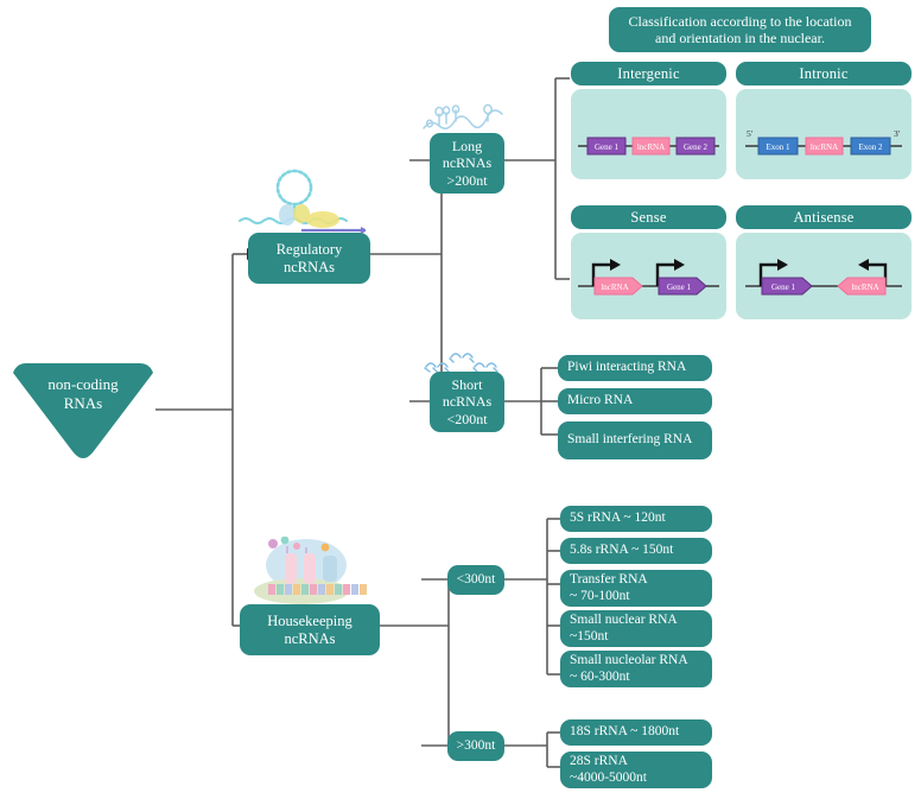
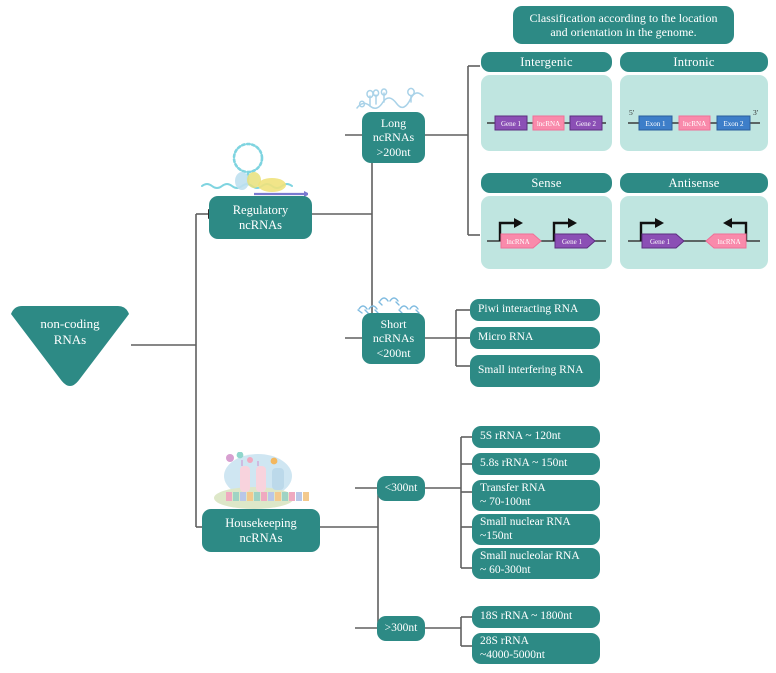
  non-coding
  RNAs
  Regulatory
  ncRNAs
  Housekeeping
  ncRNAs
  Long
  ncRNAs
  >200nt
  Short
  ncRNAs
  <200nt
  Piwi interacting RNA
  Micro RNA
  Small interfering RNA
  <300nt
  >300nt
  5S rRNA ~ 120nt
  5.8s rRNA ~ 150nt
  Transfer RNA
  ~ 70-100nt
  Small nuclear RNA
  ~150nt
  Small nucleolar RNA
  ~ 60-300nt
  18S rRNA ~ 1800nt
  28S rRNA
  ~4000-5000nt
- Classification according to the location and orientation in the nuclear.
+ Classification according to the location and orientation in the genome.
  Intergenic
  Gene 1
  lncRNA
  Gene 2
  Intronic
  5'
  3'
  Exon 1
  lncRNA
  Exon 2
  Sense
  lncRNA
  Gene 1
  Antisense
  Gene 1
  lncRNA
